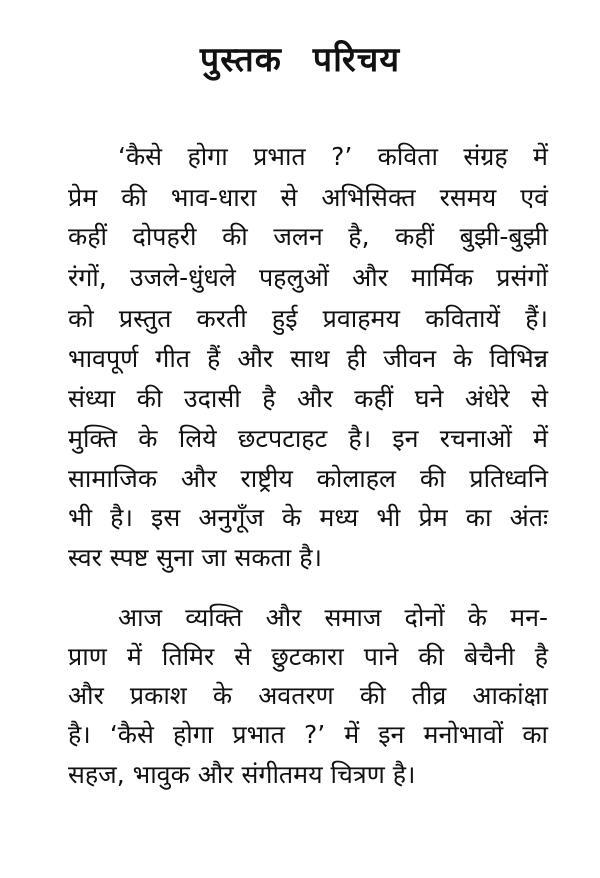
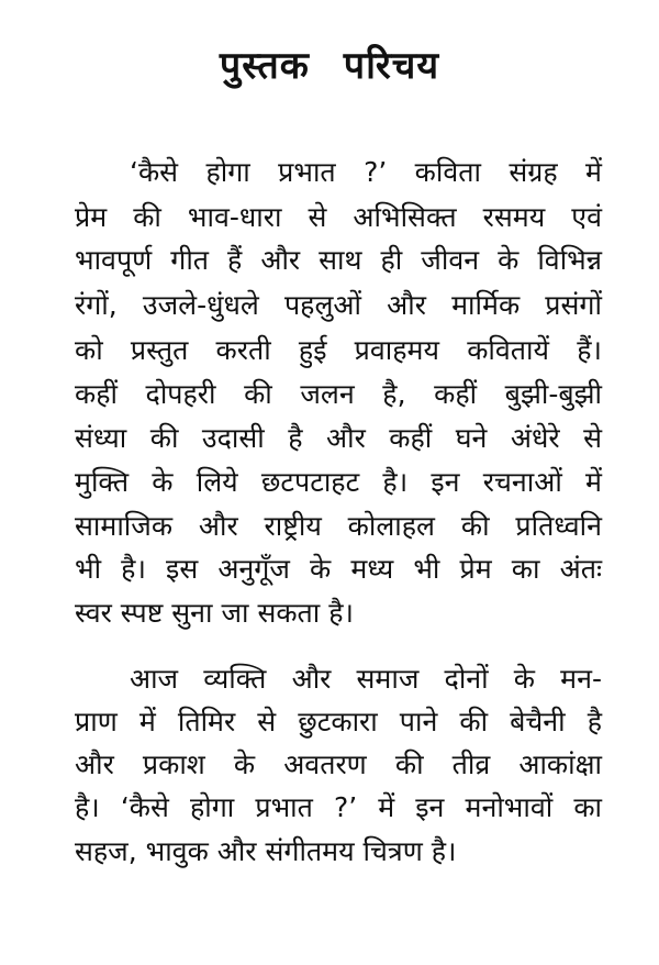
  पुस्तक परिचय
  ‘कैसे होगा प्रभात ?’ कविता संग्रह में
  प्रेम की भाव-धारा से अभिसिक्त रसमय एवं
- कहीं दोपहरी की जलन है, कहीं बुझी-बुझी
+ भावपूर्ण गीत हैं और साथ ही जीवन के विभिन्न
  रंगों, उजले-धुंधले पहलुओं और मार्मिक प्रसंगों
  को प्रस्तुत करती हुई प्रवाहमय कवितायें हैं।
- भावपूर्ण गीत हैं और साथ ही जीवन के विभिन्न
+ कहीं दोपहरी की जलन है, कहीं बुझी-बुझी
  संध्या की उदासी है और कहीं घने अंधेरे से
  मुक्ति के लिये छटपटाहट है। इन रचनाओं में
  सामाजिक और राष्ट्रीय कोलाहल की प्रतिध्वनि
  भी है। इस अनुगूँज के मध्य भी प्रेम का अंतः
  स्वर स्पष्ट सुना जा सकता है।
  आज व्यक्ति और समाज दोनों के मन-
  प्राण में तिमिर से छुटकारा पाने की बेचैनी है
  और प्रकाश के अवतरण की तीव्र आकांक्षा
  है। ‘कैसे होगा प्रभात ?’ में इन मनोभावों का
  सहज, भावुक और संगीतमय चित्रण है।
